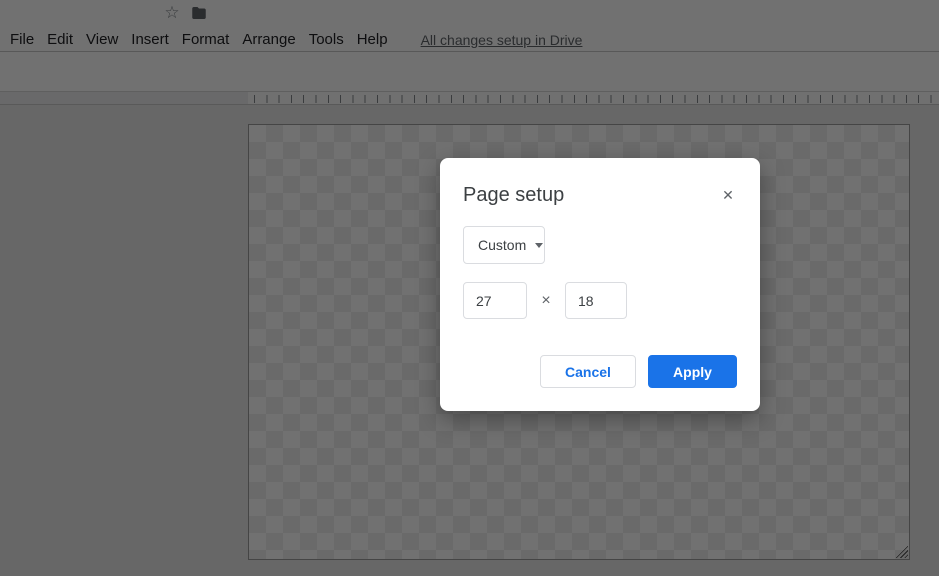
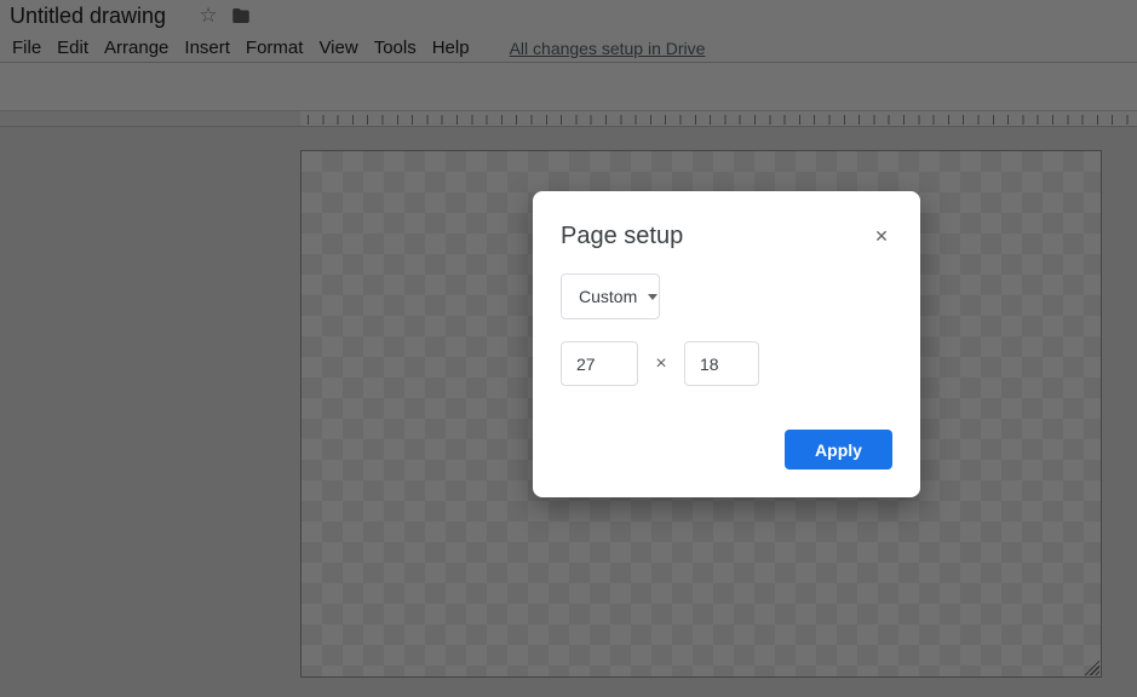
+ Untitled drawing
  ☆
  File
  Edit
- View
+ Arrange
  Insert
  Format
- Arrange
+ View
  Tools
  Help
  All changes setup in Drive
  Page setup
  ✕
  Custom
  27
  ×
  18
- Cancel
  Apply
